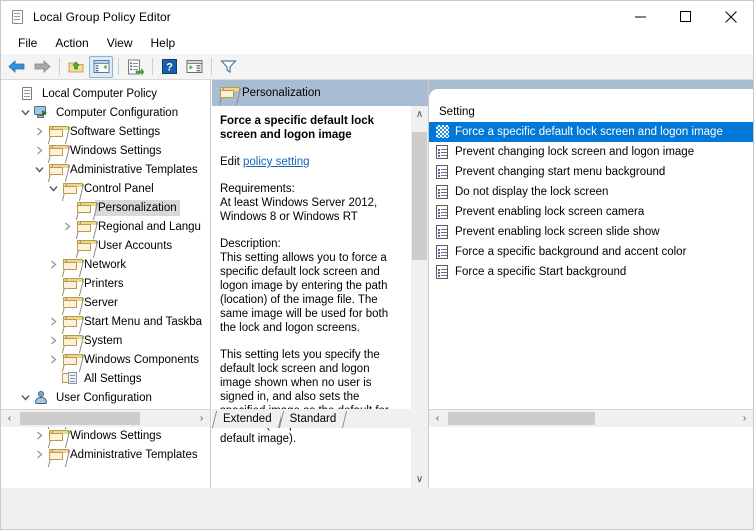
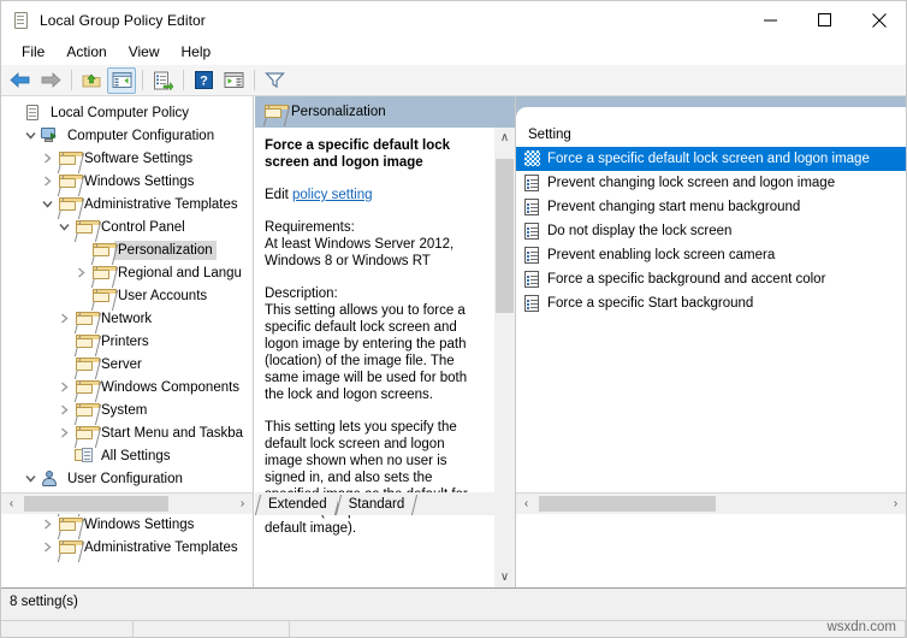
  Local Group Policy Editor
  File
  Action
  View
  Help
  ?
  Local Computer Policy
  Computer Configuration
  Software Settings
  Windows Settings
  Administrative Templates
  Control Panel
  Personalization
  Regional and Langu
  User Accounts
  Network
  Printers
  Server
- Start Menu and Taskba
+ Windows Components
  System
- Windows Components
+ Start Menu and Taskba
  All Settings
  User Configuration
  Windows Settings
  Administrative Templates
  Personalization
  Force a specific default lock screen and logon image
  Edit policy setting
  Requirements:
  At least Windows Server 2012, Windows 8 or Windows RT
  Description:
  This setting allows you to force a specific default lock screen and logon image by entering the path (location) of the image file. The same image will be used for both the lock and logon screens.
  ∧
  ∨
  Setting
  Force a specific default lock screen and logon image
  Prevent changing lock screen and logon image
  Prevent changing start menu background
  Do not display the lock screen
  Prevent enabling lock screen camera
- Prevent enabling lock screen slide show
  Force a specific background and accent color
  Force a specific Start background
  ‹
  ›
  Extended
  Standard
  ‹
  ›
+ 8 setting(s)
+ wsxdn.com
